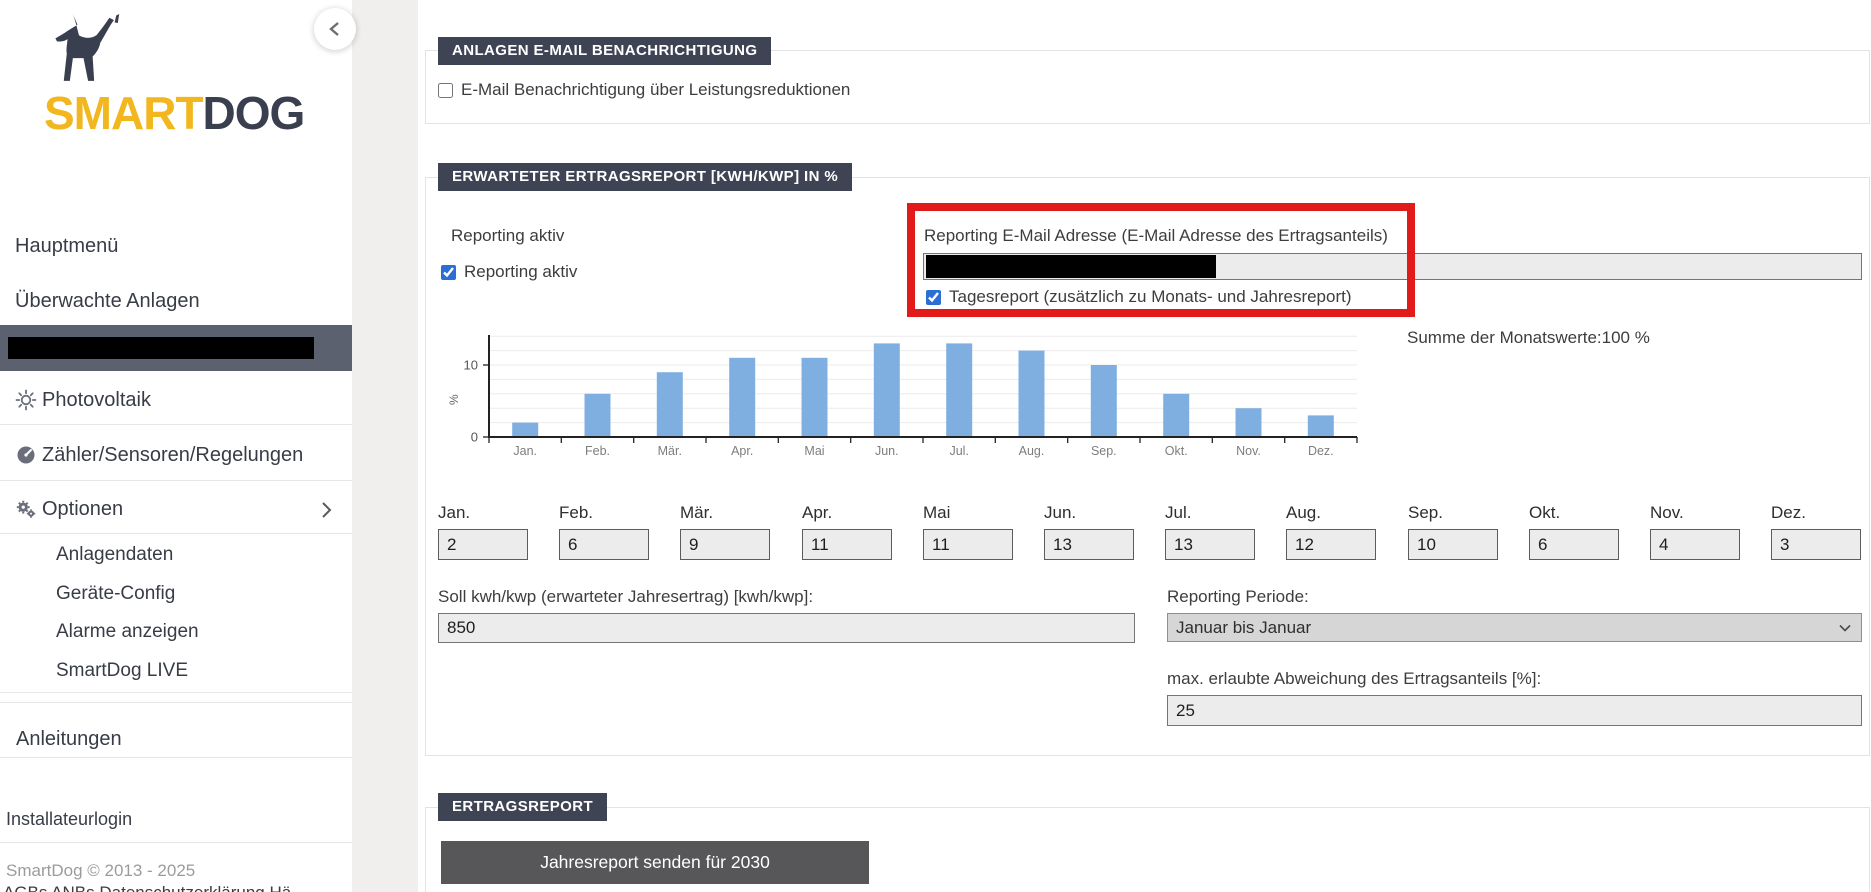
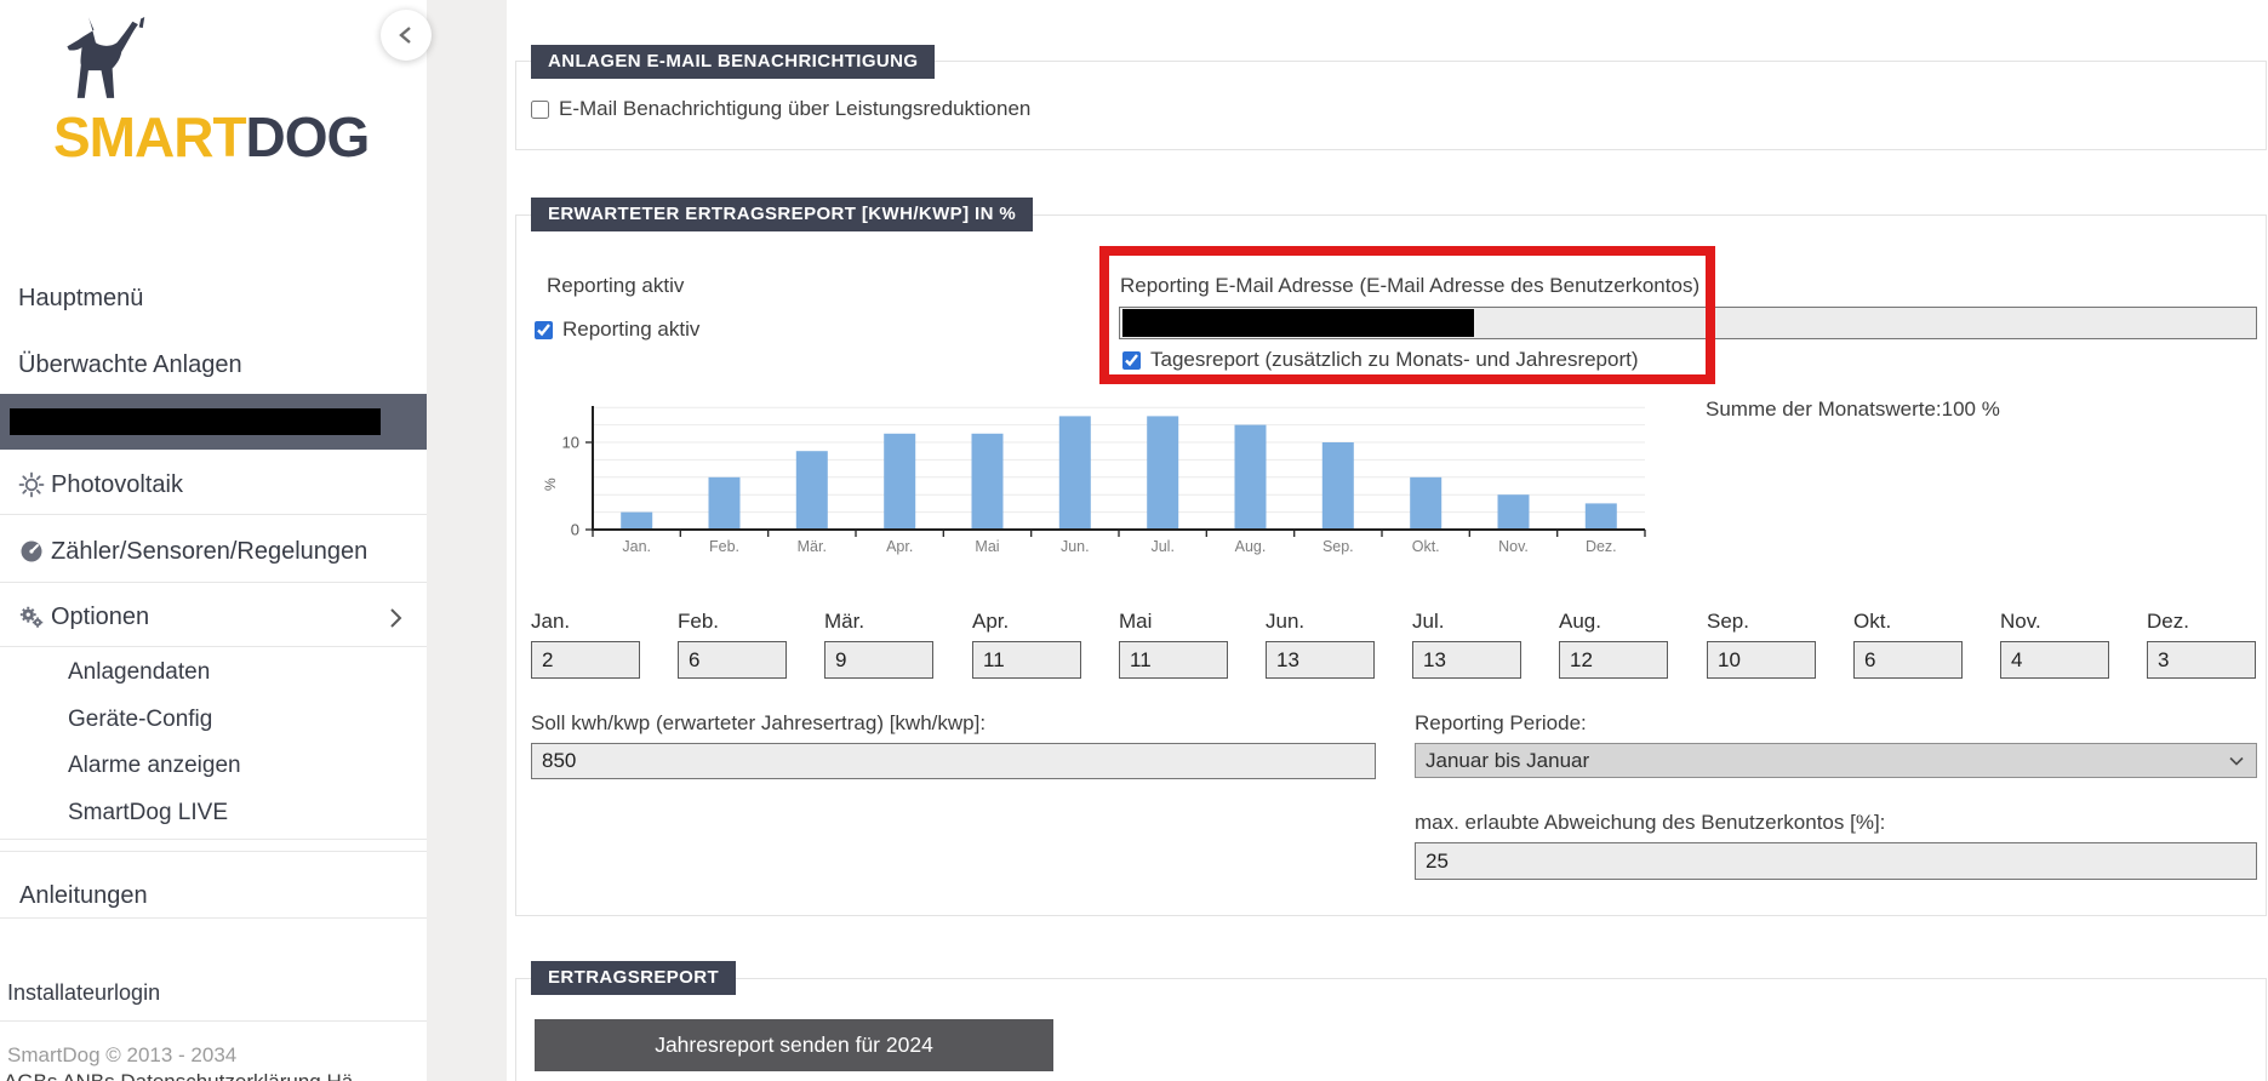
  SMARTDOG
  Hauptmenü
  Überwachte Anlagen
  Photovoltaik
  Zähler/Sensoren/Regelungen
  Optionen
  Anlagendaten
  Geräte-Config
  Alarme anzeigen
  SmartDog LIVE
  Anleitungen
  Installateurlogin
- SmartDog © 2013 - 2025
+ SmartDog © 2013 - 2034
  ANLAGEN E-MAIL BENACHRICHTIGUNG
  E-Mail Benachrichtigung über Leistungsreduktionen
  ERWARTETER ERTRAGSREPORT [KWH/KWP] IN %
  Reporting aktiv
  Reporting aktiv
- Reporting E-Mail Adresse (E-Mail Adresse des Ertragsanteils)
+ Reporting E-Mail Adresse (E-Mail Adresse des Benutzerkontos)
  Tagesreport (zusätzlich zu Monats- und Jahresreport)
  Summe der Monatswerte:100 %
  0
  10
  Jan.
  Feb.
  Mär.
  Apr.
  Mai
  Jun.
  Jul.
  Aug.
  Sep.
  Okt.
  Nov.
  Dez.
  Jan.
  2
  Feb.
  6
  Mär.
  9
  Apr.
  11
  Mai
  11
  Jun.
  13
  Jul.
  13
  Aug.
  12
  Sep.
  10
  Okt.
  6
  Nov.
  4
  Dez.
  3
  Soll kwh/kwp (erwarteter Jahresertrag) [kwh/kwp]:
  850
  Reporting Periode:
  Januar bis Januar
- max. erlaubte Abweichung des Ertragsanteils [%]:
+ max. erlaubte Abweichung des Benutzerkontos [%]:
  25
  ERTRAGSREPORT
- Jahresreport senden für 2030
+ Jahresreport senden für 2024
